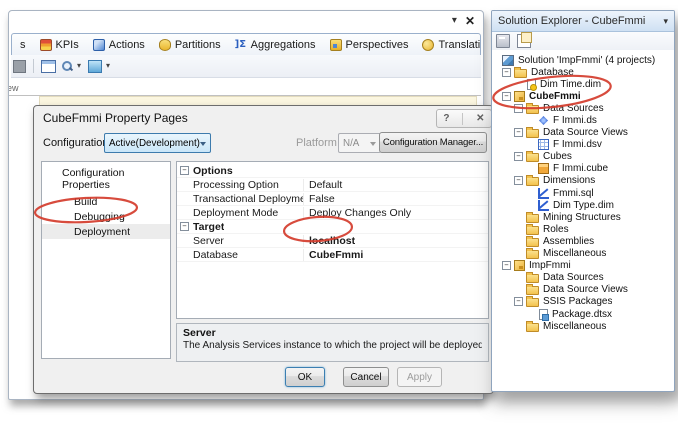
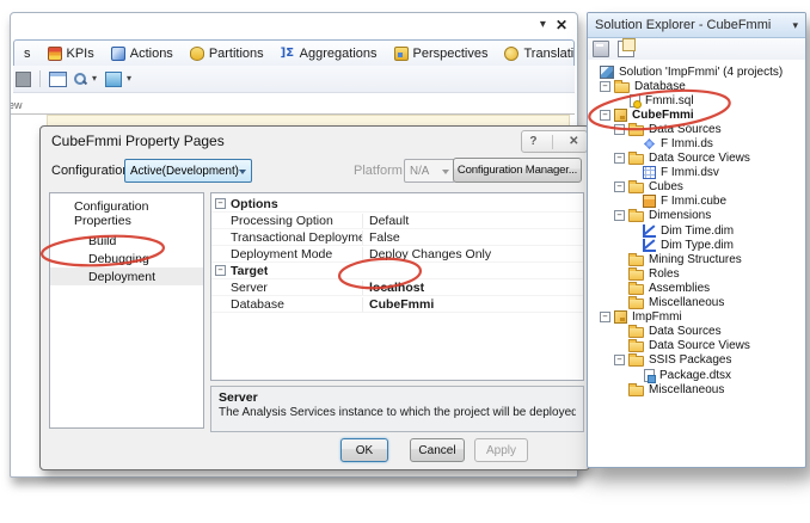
  ▾
  ✕
  s
  KPIs
  Actions
  Partitions
  Aggregations
  Perspectives
  Translati
  ▾
  ▾
  ew
  CubeFmmi Property Pages
  ?
  ✕
  Configuratio
  Active(Development)
  Platform
  N/A
  Configuration Manager...
  Configuration Properties
  Build
  Debuggin
  Deployment
  −
  Options
  Processing Option
  Default
  Transactional Deployme
  False
  Deployment Mode
  Deploy Changes Only
  −
  Target
  Server
  Database
  CubeFmmi
  Server
  The Analysis Services instance to which the project will be deployed
  OK
  Cancel
  Apply
  Solution Explorer - CubeFmmi
  ▾
  Solution 'ImpFmmi' (4 projects)
  −
  Database
- Dim Time.dim
+ Fmmi.sql
  −
  CubeFmmi
  ata Sources
  F Immi.ds
  −
  Data Source Views
  F Immi.dsv
  −
  Cubes
  F Immi.cube
  −
  Dimensions
- Fmmi.sql
+ Dim Time.dim
  Dim Type.dim
  Mining Structures
  Roles
  Assemblies
  Miscellaneous
  −
  ImpFmmi
  Data Sources
  Data Source Views
  −
  SSIS Packages
  Package.dtsx
  Miscellaneous
